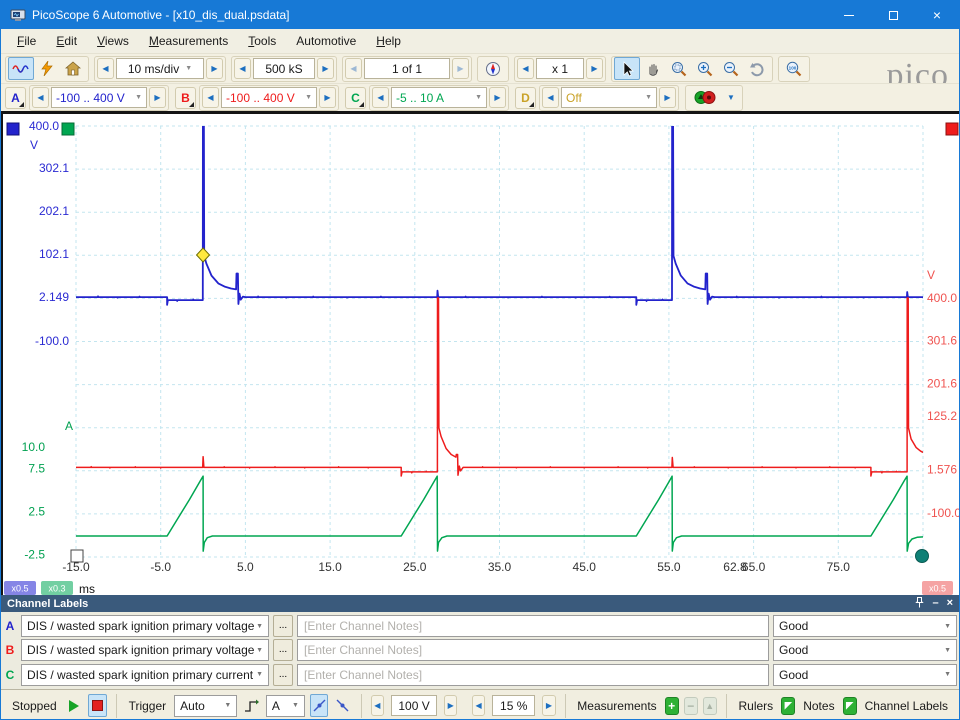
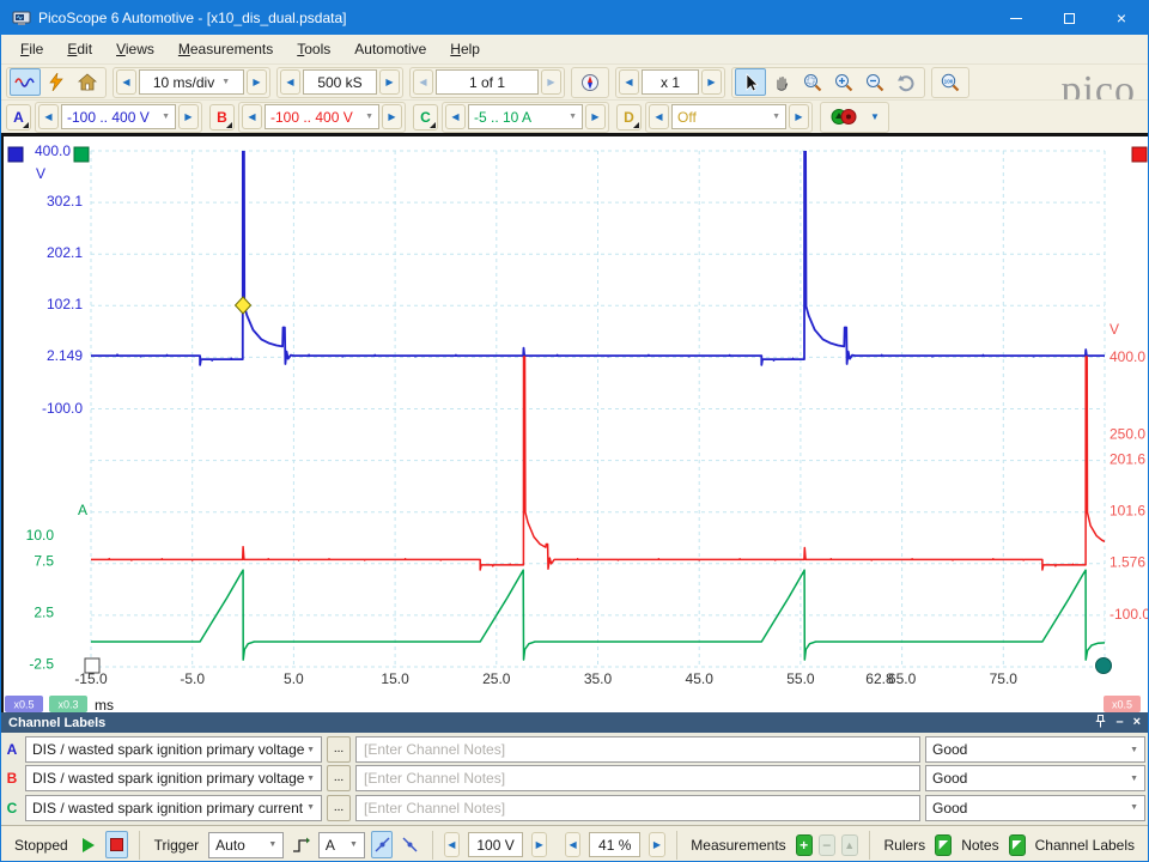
  PicoScope 6 Automotive - [x10_dis_dual.psdata]
  ×
  File
  Edit
  Views
  Measurements
  Tools
  Automotive
  Help
  ◀
  10 ms/div
  ▶
  ◀
  500 kS
  ▶
  ◀
  1 of 1
  ▶
  ◀
  x 1
  ▶
  pico
  A
  ◀
  -100 .. 400 V
  ▶
  B
  ◀
  -100 .. 400 V
  ▶
  C
  ◀
  -5 .. 10 A
  ▶
  D
  ◀
  Off
  ▶
  ▼
  400.0
  302.1
  202.1
  102.1
  2.149
  -100.0
  400.0
- 301.6
+ 250.0
  201.6
- 125.2
+ 101.6
  1.576
  -100.0
  10.0
  7.5
  2.5
  -2.5
  V
  A
  V
  -15.0
  -5.0
  5.0
  15.0
  25.0
  35.0
  45.0
  55.0
  65.0
  75.0
  62.8
  ms
  x0.5
  x0.3
  x0.5
  Channel Labels
  –
  ×
  A
  DIS / wasted spark ignition primary voltage
  ...
  [Enter Channel Notes]
  Good
  B
  DIS / wasted spark ignition primary voltage
  ...
  [Enter Channel Notes]
  Good
  C
  DIS / wasted spark ignition primary current
  ...
  [Enter Channel Notes]
  Good
  Stopped
  Trigger
  Auto
  A
  ◀
  100 V
  ▶
  ◀
- 15 %
+ 41 %
  ▶
  Measurements
  +
  −
  ▲
  Rulers
  ◤
  Notes
  ◤
  Channel Labels
